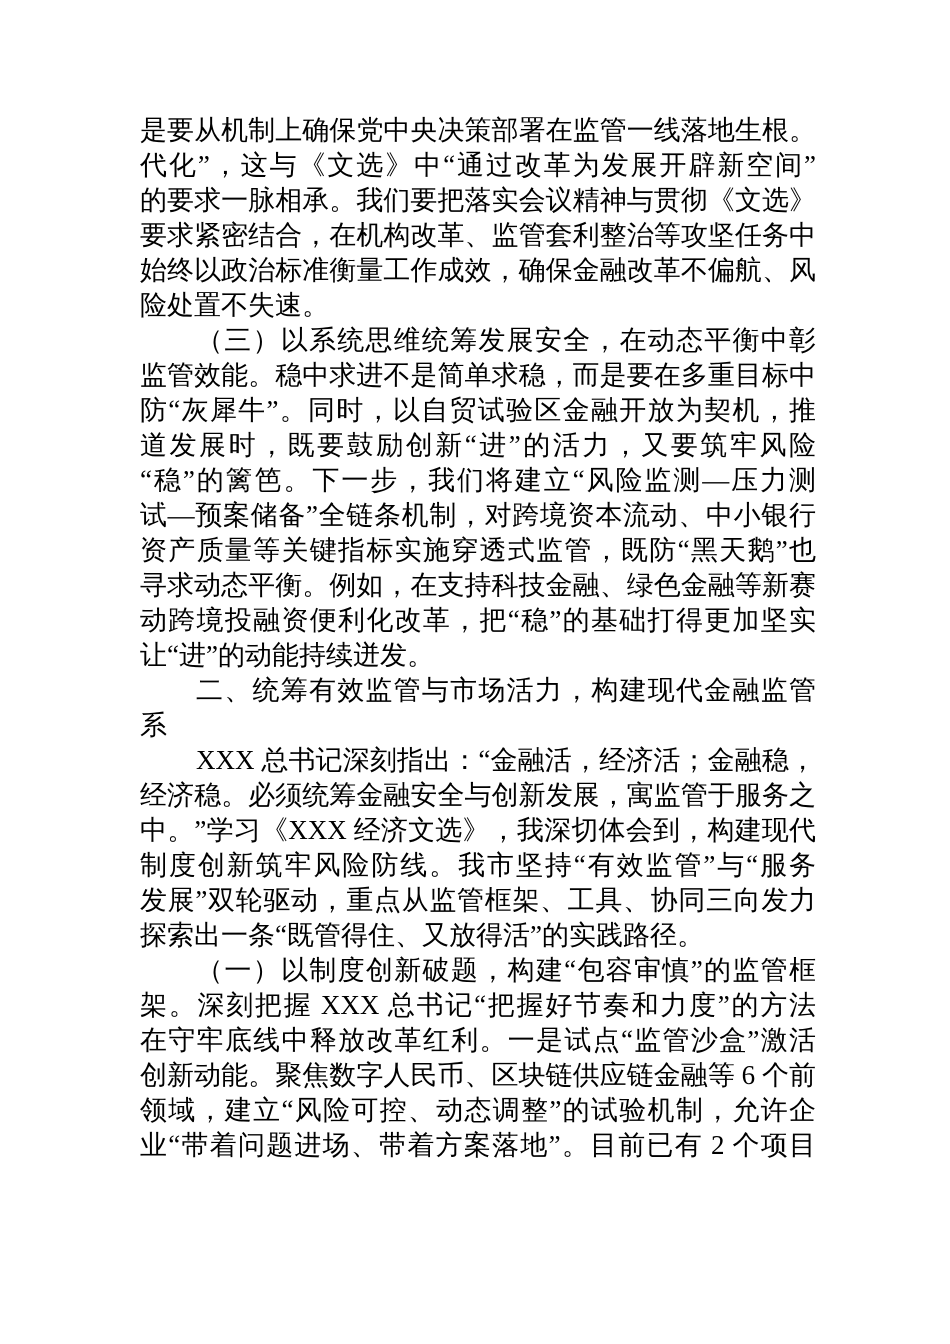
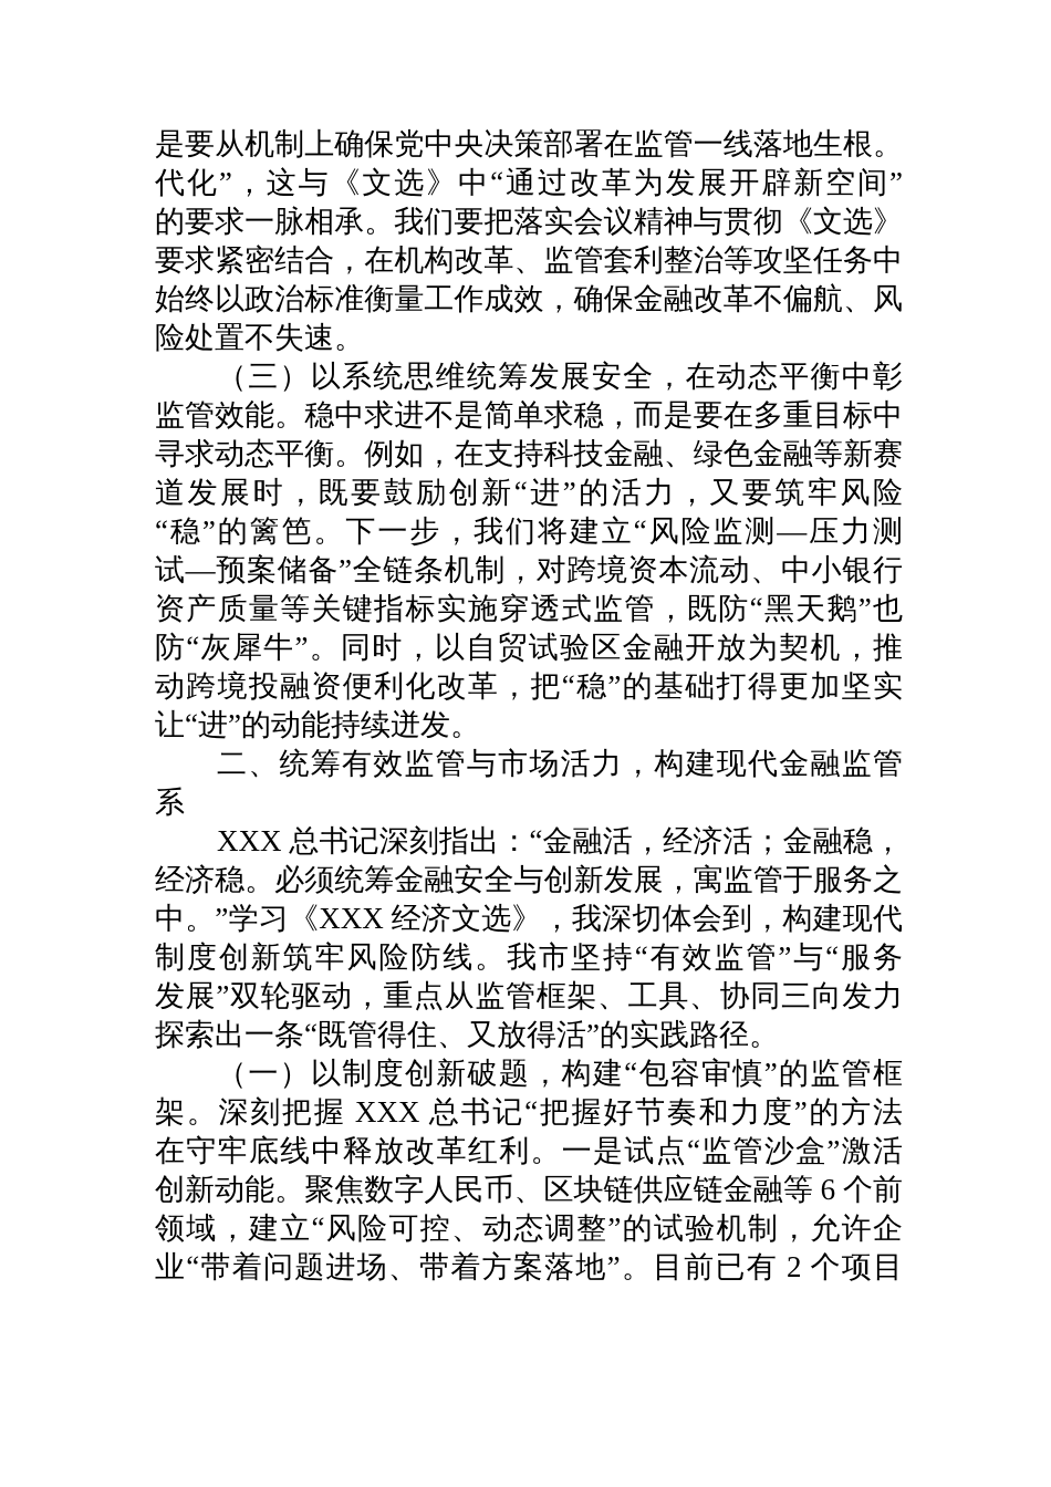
  是要从机制上确保党中央决策部署在监管一线落地生根。
  代化”，这与《文选》中“通过改革为发展开辟新空间”
  的要求一脉相承。我们要把落实会议精神与贯彻《文选》
  要求紧密结合，在机构改革、监管套利整治等攻坚任务中
  始终以政治标准衡量工作成效，确保金融改革不偏航、风
  险处置不失速。
  （三）以系统思维统筹发展安全，在动态平衡中彰
  监管效能。稳中求进不是简单求稳，而是要在多重目标中
- 防“灰犀牛”。同时，以自贸试验区金融开放为契机，推
+ 寻求动态平衡。例如，在支持科技金融、绿色金融等新赛
  道发展时，既要鼓励创新“进”的活力，又要筑牢风险
  “稳”的篱笆。下一步，我们将建立“风险监测—压力测
  试—预案储备”全链条机制，对跨境资本流动、中小银行
  资产质量等关键指标实施穿透式监管，既防“黑天鹅”也
- 寻求动态平衡。例如，在支持科技金融、绿色金融等新赛
+ 防“灰犀牛”。同时，以自贸试验区金融开放为契机，推
  动跨境投融资便利化改革，把“稳”的基础打得更加坚实
  让“进”的动能持续迸发。
  二、统筹有效监管与市场活力，构建现代金融监管
  系
  XXX 总书记深刻指出：“金融活，经济活；金融稳，
  经济稳。必须统筹金融安全与创新发展，寓监管于服务之
  中。”学习《XXX 经济文选》，我深切体会到，构建现代
  制度创新筑牢风险防线。我市坚持“有效监管”与“服务
  发展”双轮驱动，重点从监管框架、工具、协同三向发力
  探索出一条“既管得住、又放得活”的实践路径。
  （一）以制度创新破题，构建“包容审慎”的监管框
  架。深刻把握 XXX 总书记“把握好节奏和力度”的方法
  在守牢底线中释放改革红利。一是试点“监管沙盒”激活
  创新动能。聚焦数字人民币、区块链供应链金融等 6 个前
  领域，建立“风险可控、动态调整”的试验机制，允许企
  业“带着问题进场、带着方案落地”。目前已有 2 个项目
